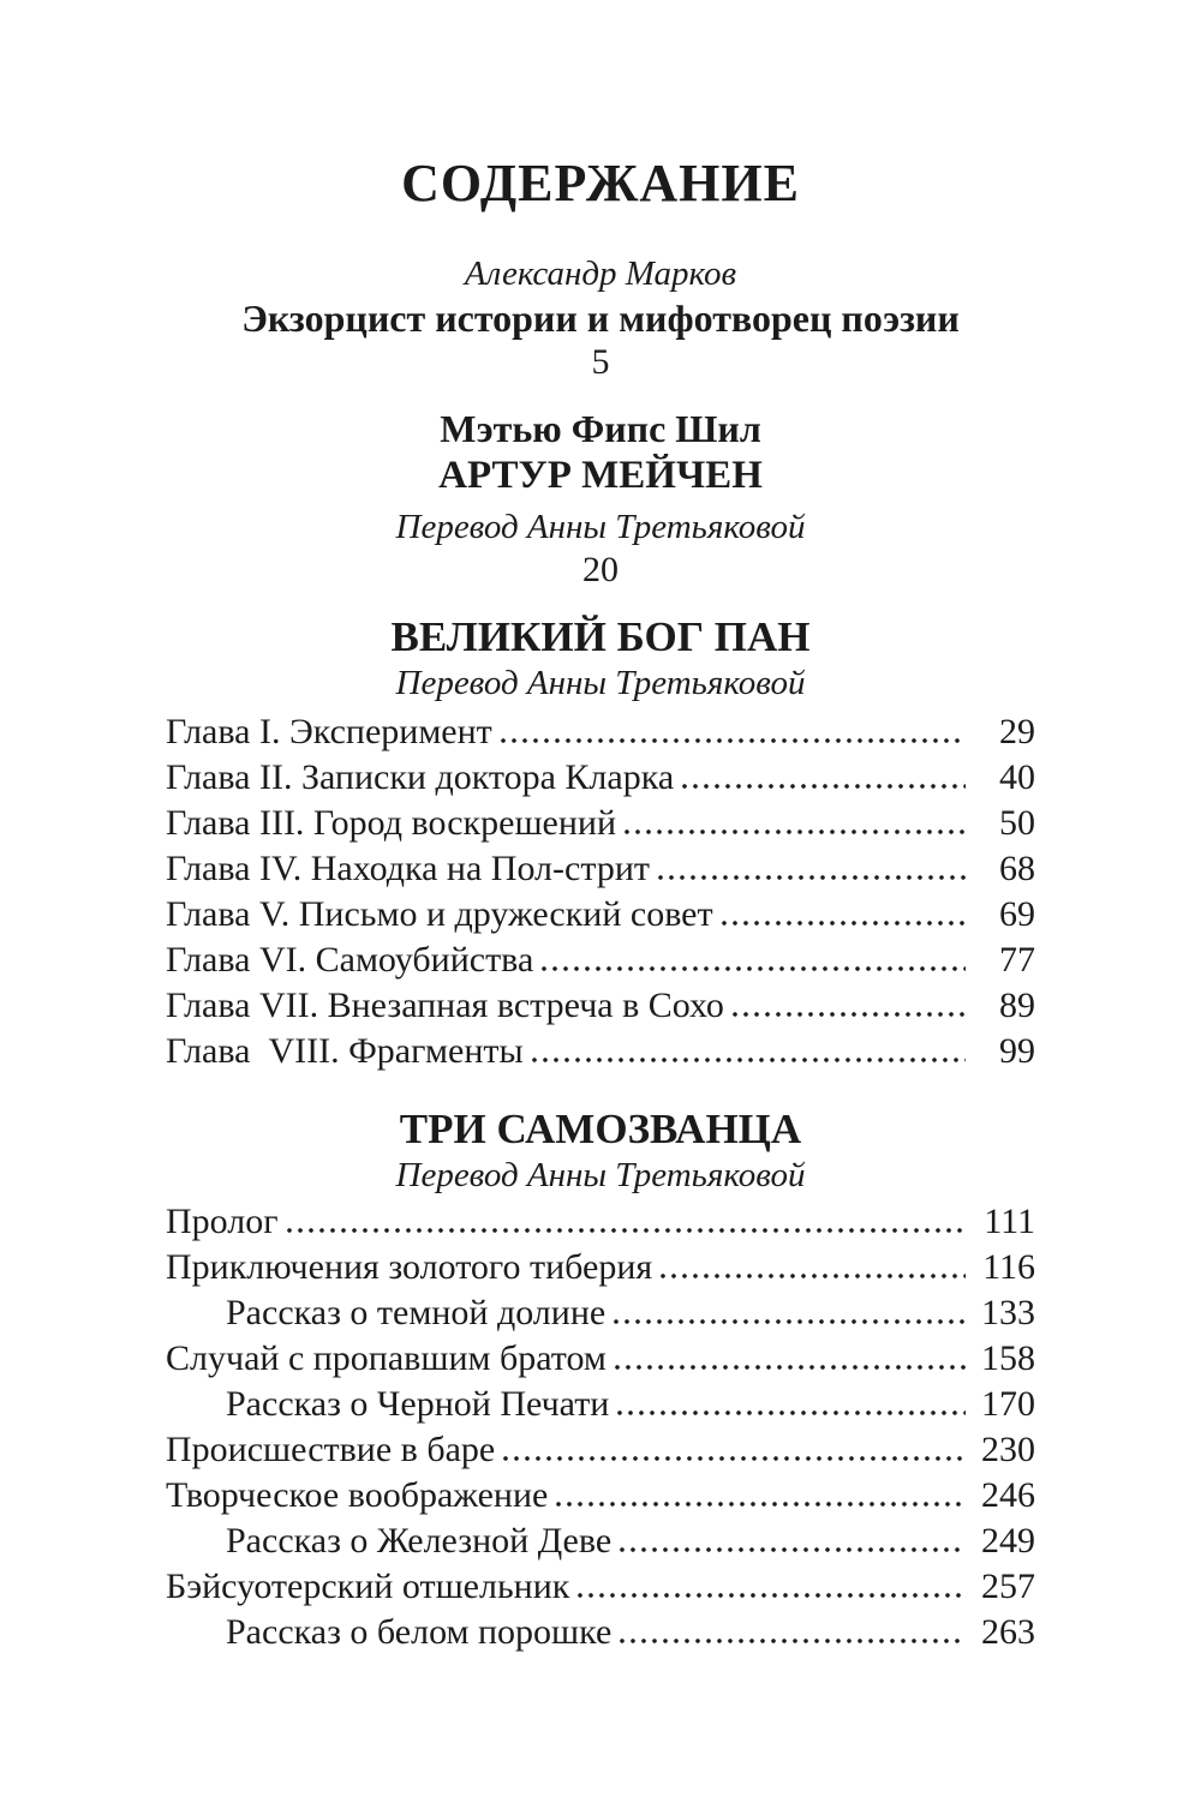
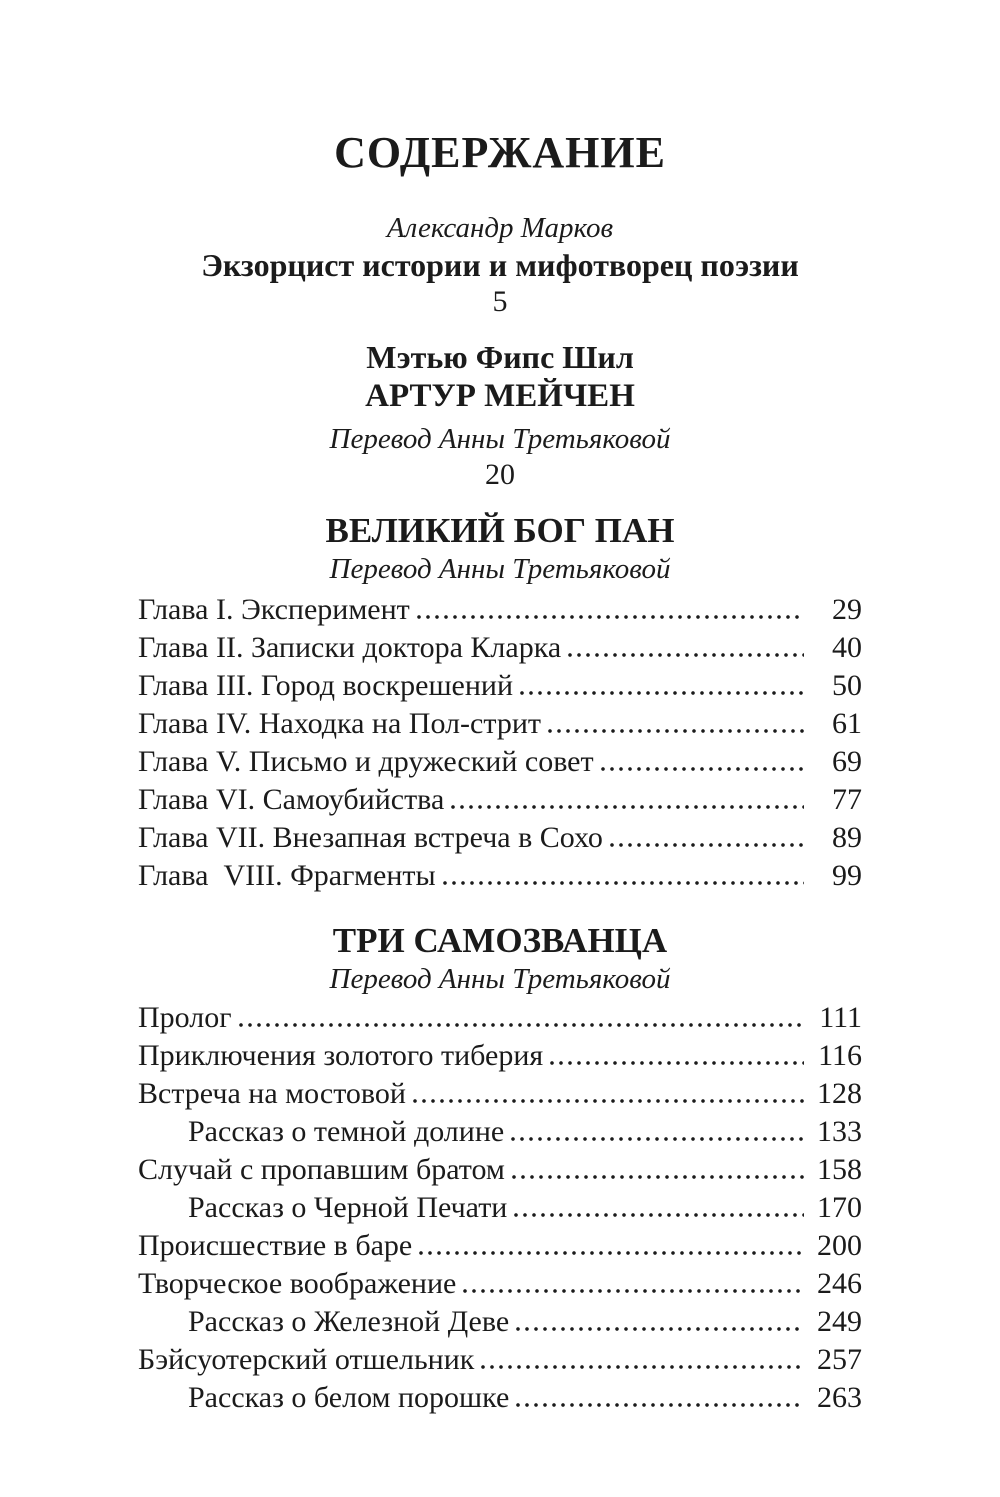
  СОДЕРЖАНИЕ
  Александр Марков
  Экзорцист истории и мифотворец поэзии
  5
  Мэтью Фипс Шил
  АРТУР МЕЙЧЕН
  Перевод Анны Третьяковой
  20
  ВЕЛИКИЙ БОГ ПАН
  Перевод Анны Третьяковой
  Глава I. Эксперимент
  29
  Глава II. Записки доктора Кларка
  40
  Глава III. Город воскрешений
  50
  Глава IV. Находка на Пол-стрит
- 68
+ 61
  Глава V. Письмо и дружеский совет
  69
  Глава VI. Самоубийства
  77
  Глава VII. Внезапная встреча в Сохо
  89
  Глава VIII. Фрагменты
  99
  ТРИ САМОЗВАНЦА
  Перевод Анны Третьяковой
  Пролог
  111
  Приключения золотого тиберия
  116
+ Встреча на мостовой
+ 128
  Рассказ о темной долине
  133
  Случай с пропавшим братом
  158
  Рассказ о Черной Печати
  170
  Происшествие в баре
- 230
+ 200
  Творческое воображение
  246
  Рассказ о Железной Деве
  249
  Бэйсуотерский отшельник
  257
  Рассказ о белом порошке
  263
